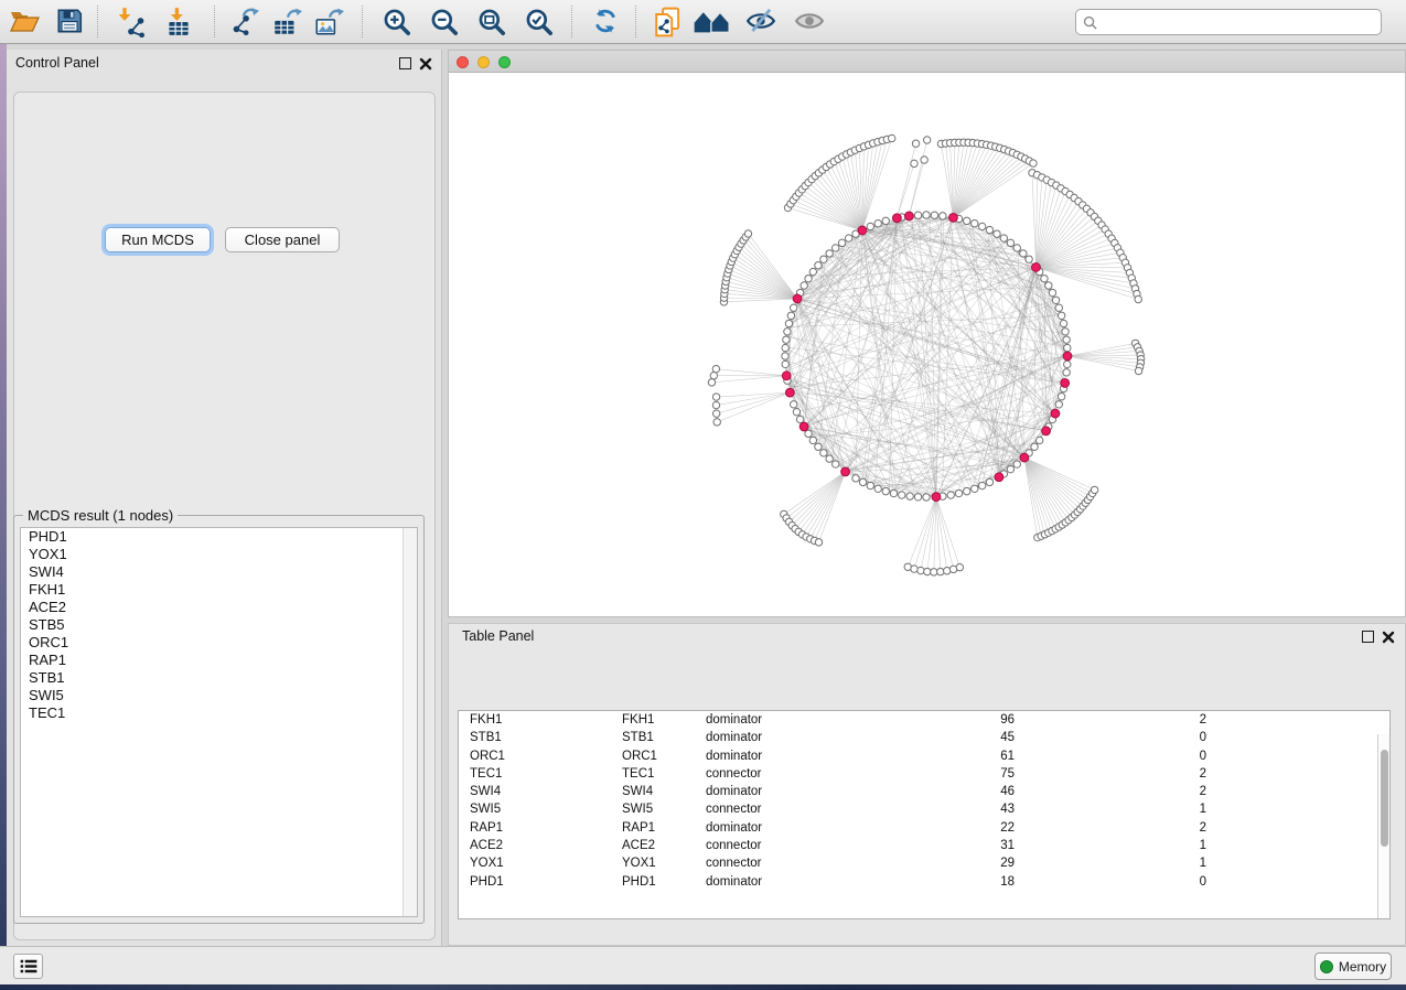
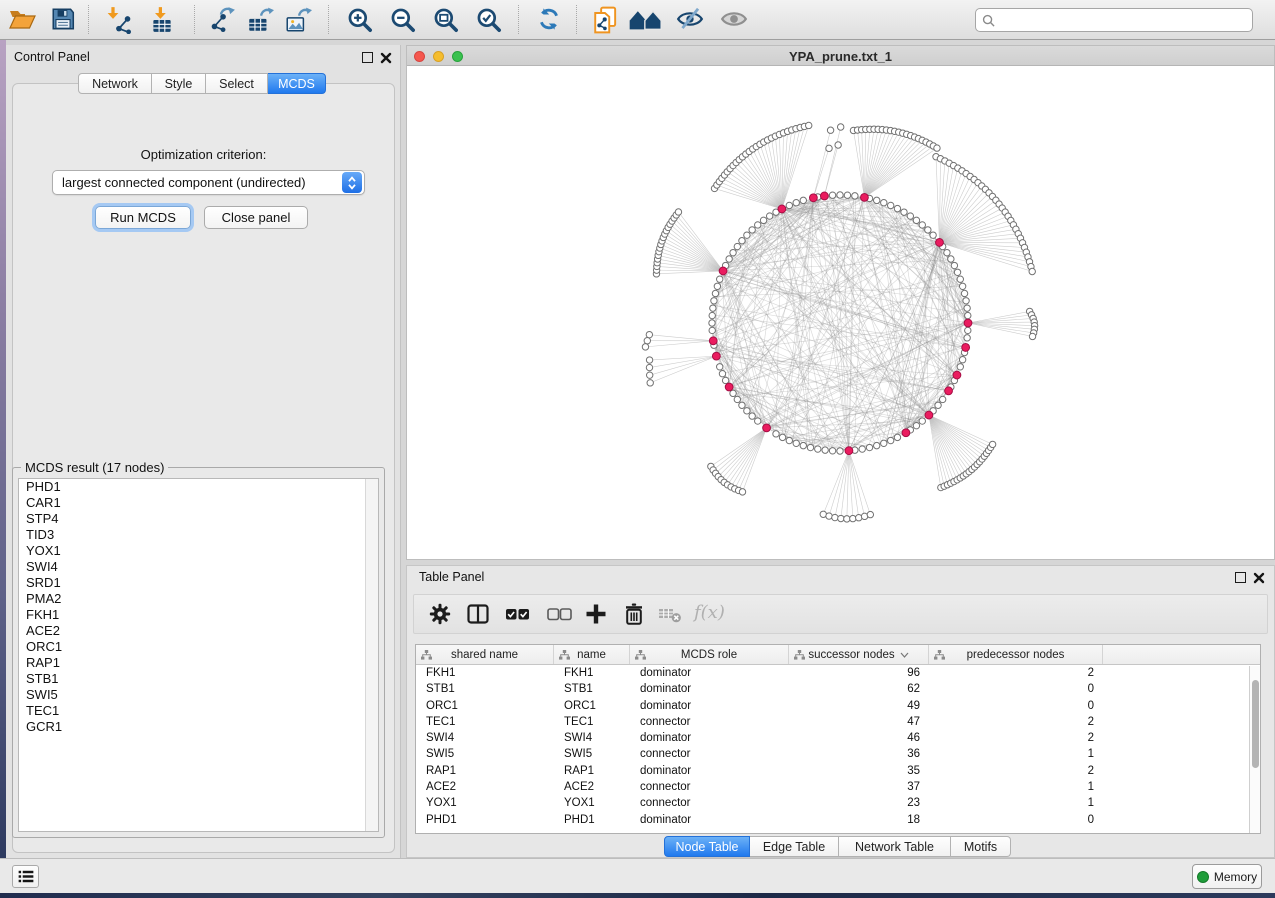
  Control Panel
+ Network
+ Style
+ Select
+ MCDS
+ Optimization criterion:
+ largest connected component (undirected)
  Run MCDS
  Close panel
- MCDS result (1 nodes)
+ MCDS result (17 nodes)
  PHD1
+ CAR1
+ STP4
+ TID3
  YOX1
  SWI4
+ SRD1
+ PMA2
  FKH1
  ACE2
- STB5
  ORC1
  RAP1
  STB1
  SWI5
  TEC1
+ GCR1
+ YPA_prune.txt_1
  Table Panel
+ f(x)
+ shared name
+ name
+ MCDS role
+ successor nodes
+ predecessor nodes
  FKH1
  FKH1
  dominator
  96
  2
  STB1
  STB1
  dominator
- 45
+ 62
  0
  ORC1
  ORC1
  dominator
- 61
+ 49
  0
  TEC1
  TEC1
  connector
- 75
+ 47
  2
  SWI4
  SWI4
  dominator
  46
  2
  SWI5
  SWI5
  connector
- 43
+ 36
  1
  RAP1
  RAP1
  dominator
- 22
+ 35
  2
  ACE2
  ACE2
  connector
- 31
+ 37
  1
  YOX1
  YOX1
  connector
- 29
+ 23
  1
  PHD1
  PHD1
  dominator
  18
  0
+ Node Table
+ Edge Table
+ Network Table
+ Motifs
  Memory
